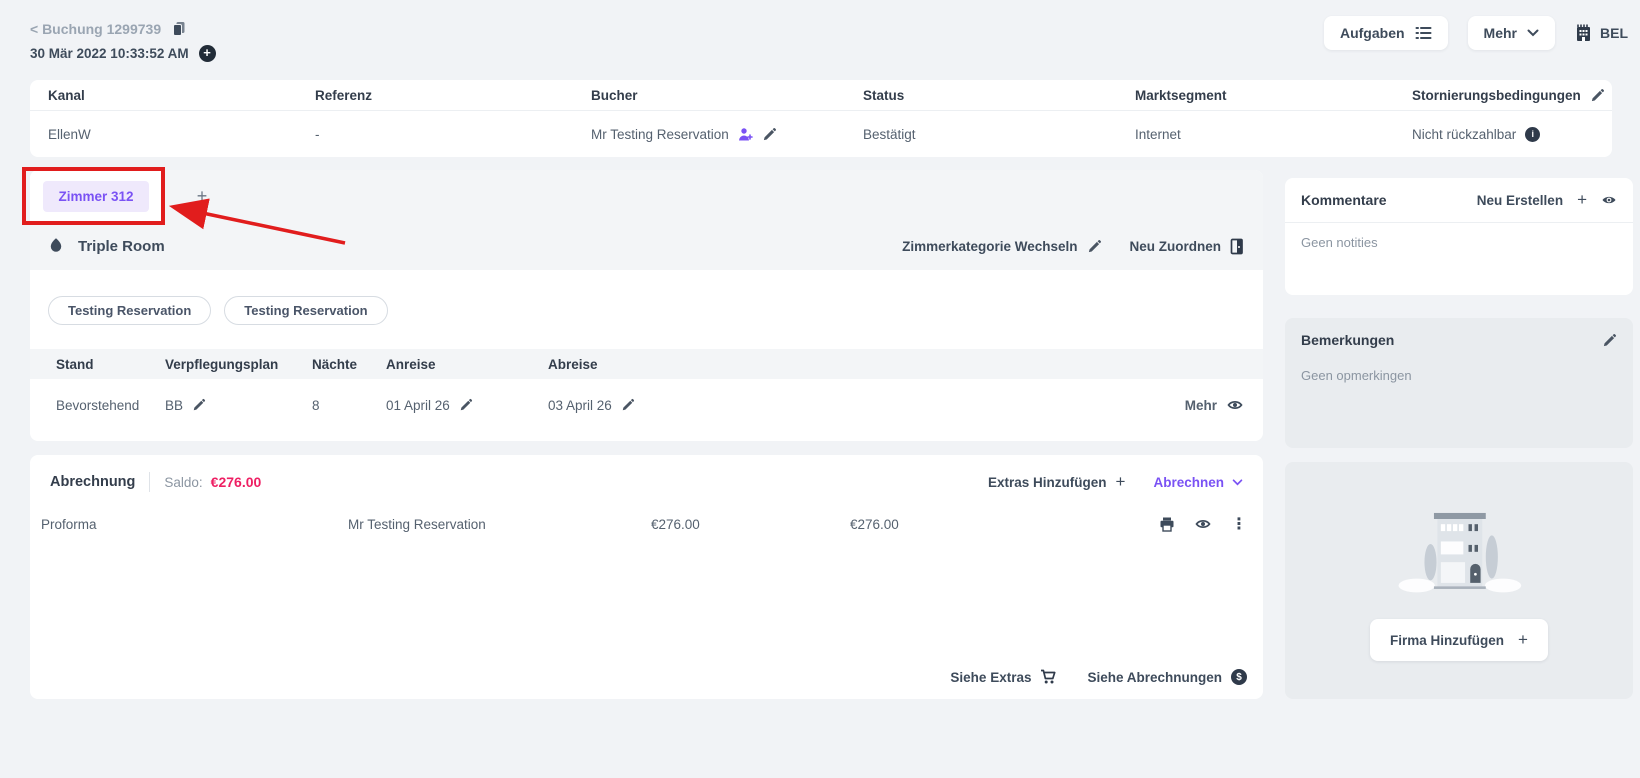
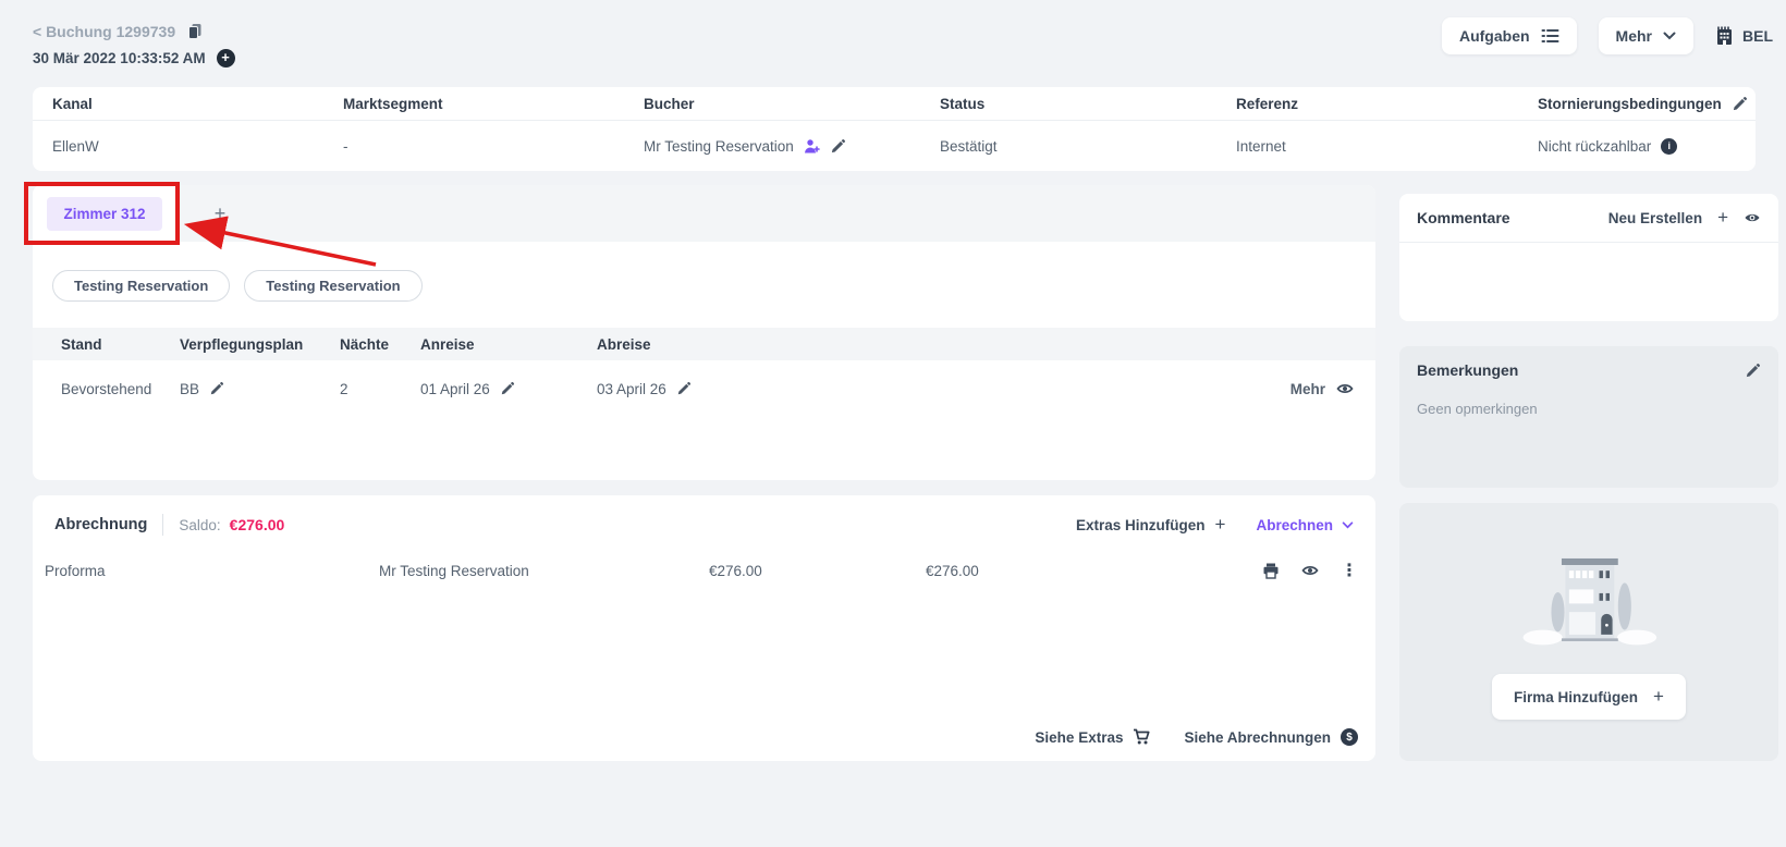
  < Buchung 1299739
  30 Mär 2022 10:33:52 AM
  +
  Aufgaben
  Mehr
  BEL
  Kanal
- Referenz
+ Marktsegment
  Bucher
  Status
- Marktsegment
+ Referenz
  Stornierungsbedingungen
  EllenW
  -
  Mr Testing Reservation
  Bestätigt
  Internet
  Nicht rückzahlbar
  i
  Zimmer 312
  +
- Triple Room
- Zimmerkategorie Wechseln
- Neu Zuordnen
  Testing Reservation
  Testing Reservation
  Stand
  Verpflegungsplan
  Nächte
  Anreise
  Abreise
  Bevorstehend
  BB
- 8
+ 2
  01 April 26
  03 April 26
  Mehr
  Abrechnung
  Saldo:
  €276.00
  Extras Hinzufügen
  +
  Abrechnen
  Proforma
  Mr Testing Reservation
  €276.00
  €276.00
  ⋮
  Siehe Extras
  Siehe Abrechnungen
  $
  Kommentare
  Neu Erstellen
  +
- Geen notities
  Bemerkungen
  Geen opmerkingen
  Firma Hinzufügen
  +
